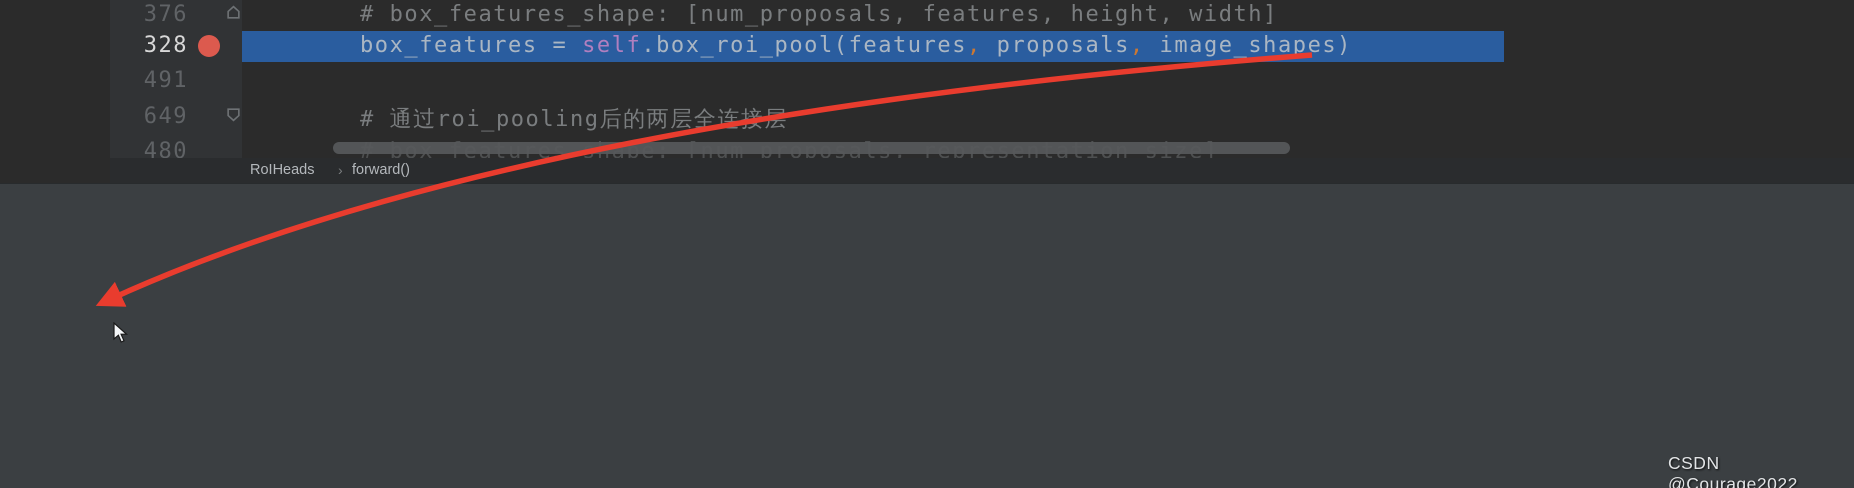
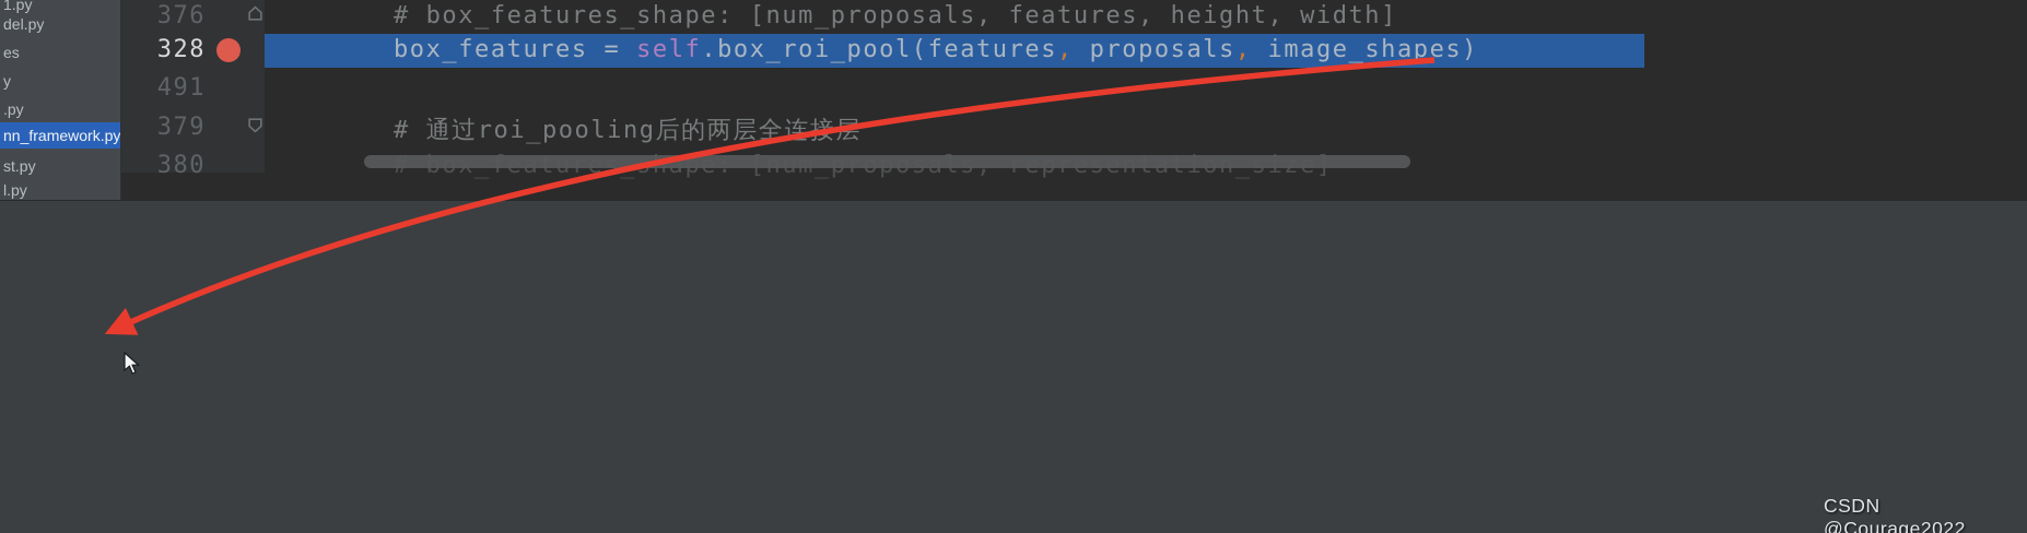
+ 1.py
+ del.py
+ es
+ y
+ .py
+ nn_framework.py
+ st.py
+ l.py
  376
  # box_features_shape: [num_proposals, features, height, width]
  328
  box_features = self.box_roi_pool(features, proposals, image_shapes)
  491
- 649
+ 379
  # 通过roi_pooling后的两层全连
- 480
+ 380
- RoIHeads
- ›
- forward()
  CSDN @Courage2022
